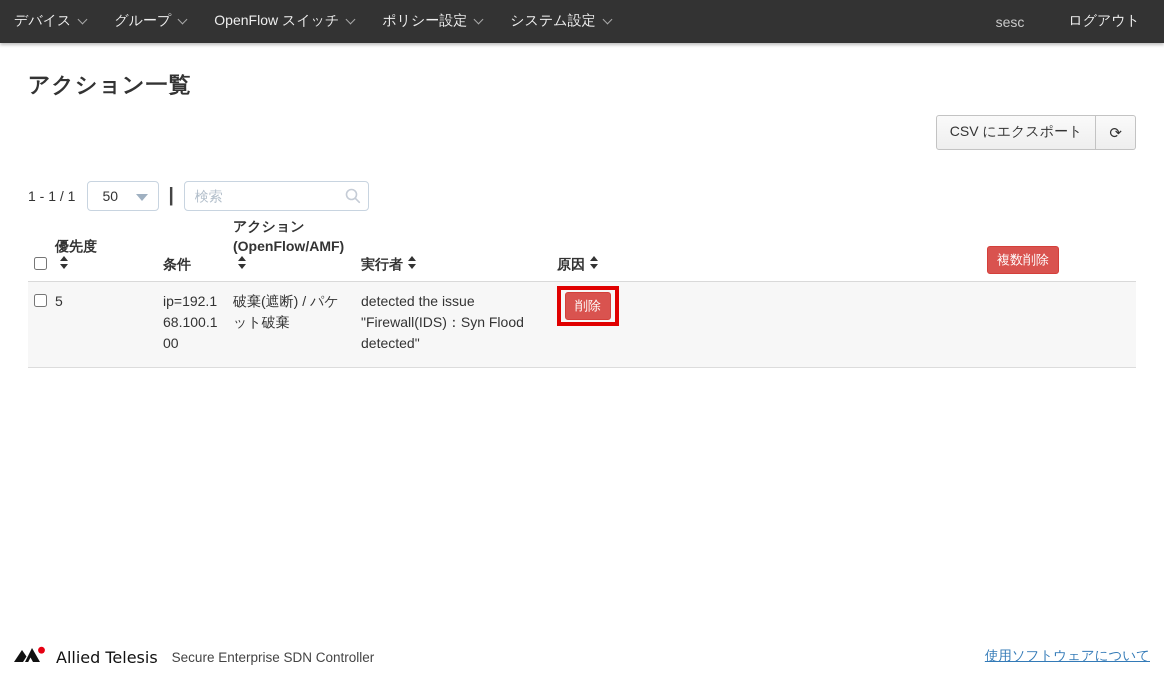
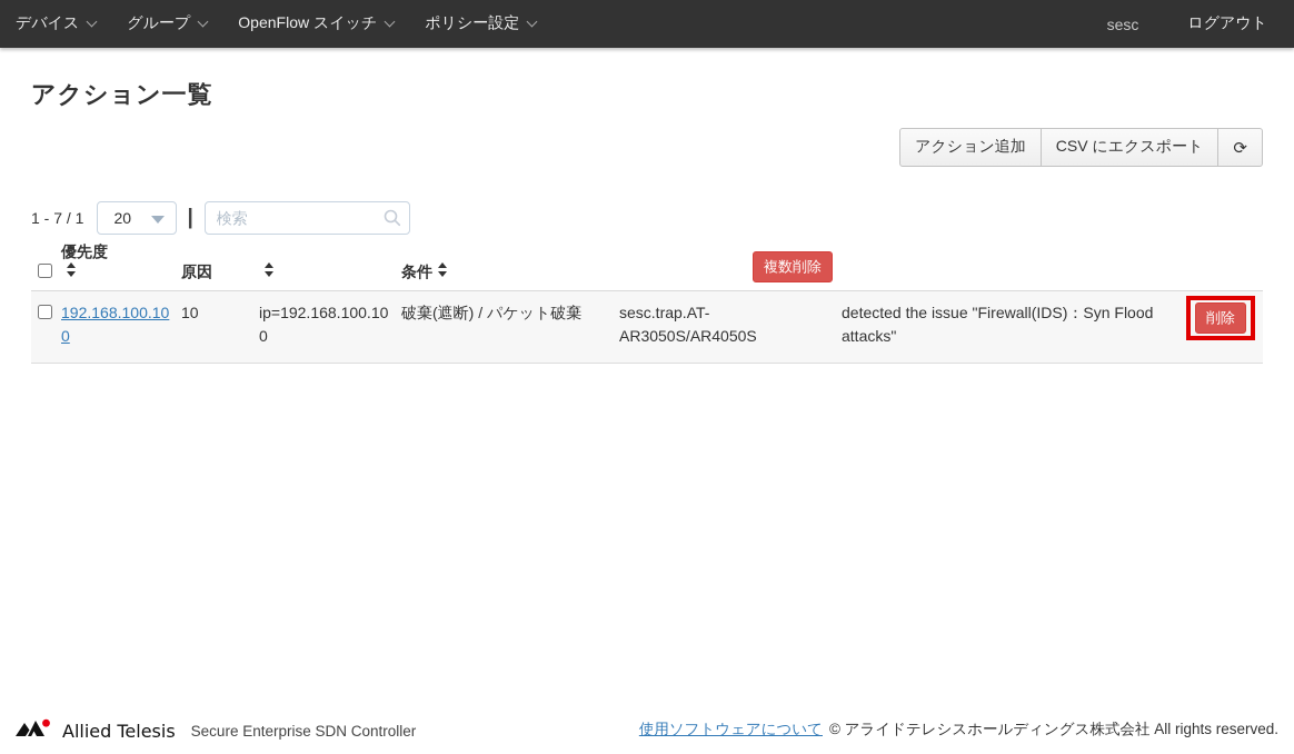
  デバイス
  グループ
  OpenFlow スイッチ
  ポリシー設定
- システム設定
  sesc
  ログアウト
  アクション一覧
+ アクション追加
  CSV にエクスポート
  ⟳
- 1 - 1 / 1
+ 1 - 7 / 1
- 50
+ 20
  |
  検索
  優先度
- 条件
+ 原因
- アクション (OpenFlow/AMF)
- 実行者
- 原因
+ 条件
  複数削除
+ 192.168.100.100
- 5
+ 10
  ip=192.168.100.100
  破棄(遮断) / パケット破棄
+ sesc.trap.AT-AR3050S/AR4050S
- detected the issue "Firewall(IDS)：Syn Flood detected"
+ detected the issue "Firewall(IDS)：Syn Flood attacks"
  削除
  Allied Telesis
  Secure Enterprise SDN Controller
  使用ソフトウェアについて
+ © アライドテレシスホールディングス株式会社 All rights reserved.
